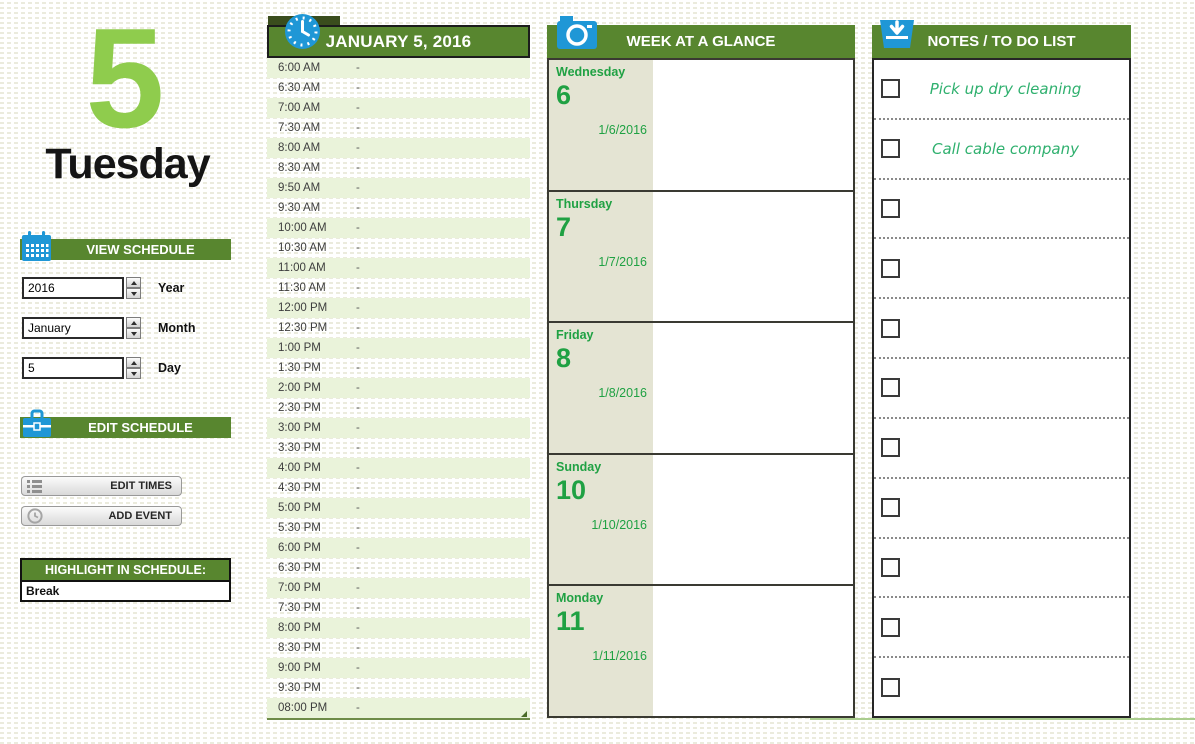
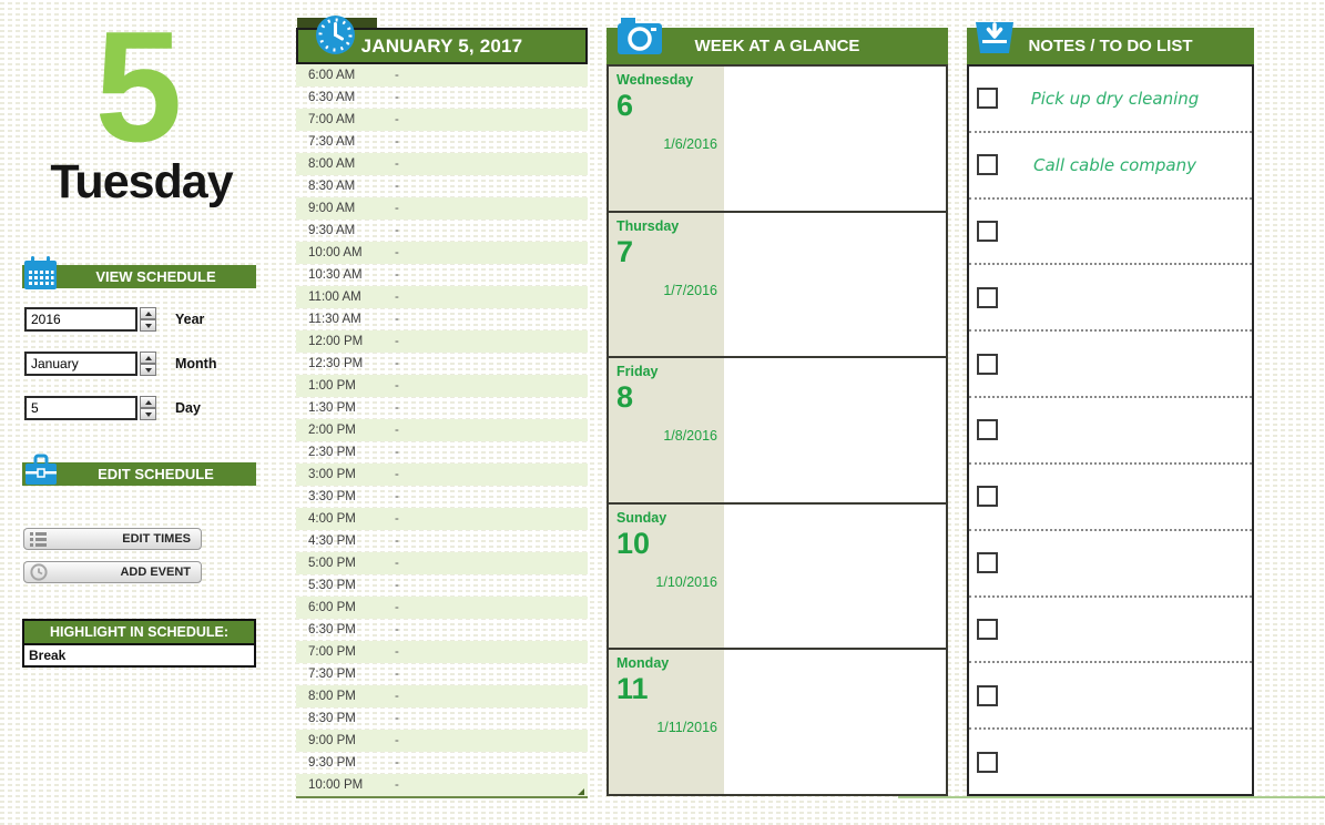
  5
  Tuesday
  VIEW SCHEDULE
  2016
  Year
  January
  Month
  5
  Day
  EDIT SCHEDULE
  EDIT TIMES
  ADD EVENT
  HIGHLIGHT IN SCHEDULE:
  Break
- JANUARY 5, 2016
+ JANUARY 5, 2017
  6:00 AM
  -
  6:30 AM
  -
  7:00 AM
  -
  7:30 AM
  -
  8:00 AM
  -
  8:30 AM
  -
- 9:50 AM
+ 9:00 AM
  -
  9:30 AM
  -
  10:00 AM
  -
  10:30 AM
  -
  11:00 AM
  -
  11:30 AM
  -
  12:00 PM
  -
  12:30 PM
  -
  1:00 PM
  -
  1:30 PM
  -
  2:00 PM
  -
  2:30 PM
  -
  3:00 PM
  -
  3:30 PM
  -
  4:00 PM
  -
  4:30 PM
  -
  5:00 PM
  -
  5:30 PM
  -
  6:00 PM
  -
  6:30 PM
  -
  7:00 PM
  -
  7:30 PM
  -
  8:00 PM
  -
  8:30 PM
  -
  9:00 PM
  -
  9:30 PM
  -
- 08:00 PM
+ 10:00 PM
  -
  WEEK AT A GLANCE
  Wednesday
  6
  1/6/2016
  Thursday
  7
  1/7/2016
  Friday
  8
  1/8/2016
  Sunday
  10
  1/10/2016
  Monday
  11
  1/11/2016
  NOTES / TO DO LIST
  Pick up dry cleaning
  Call cable company
